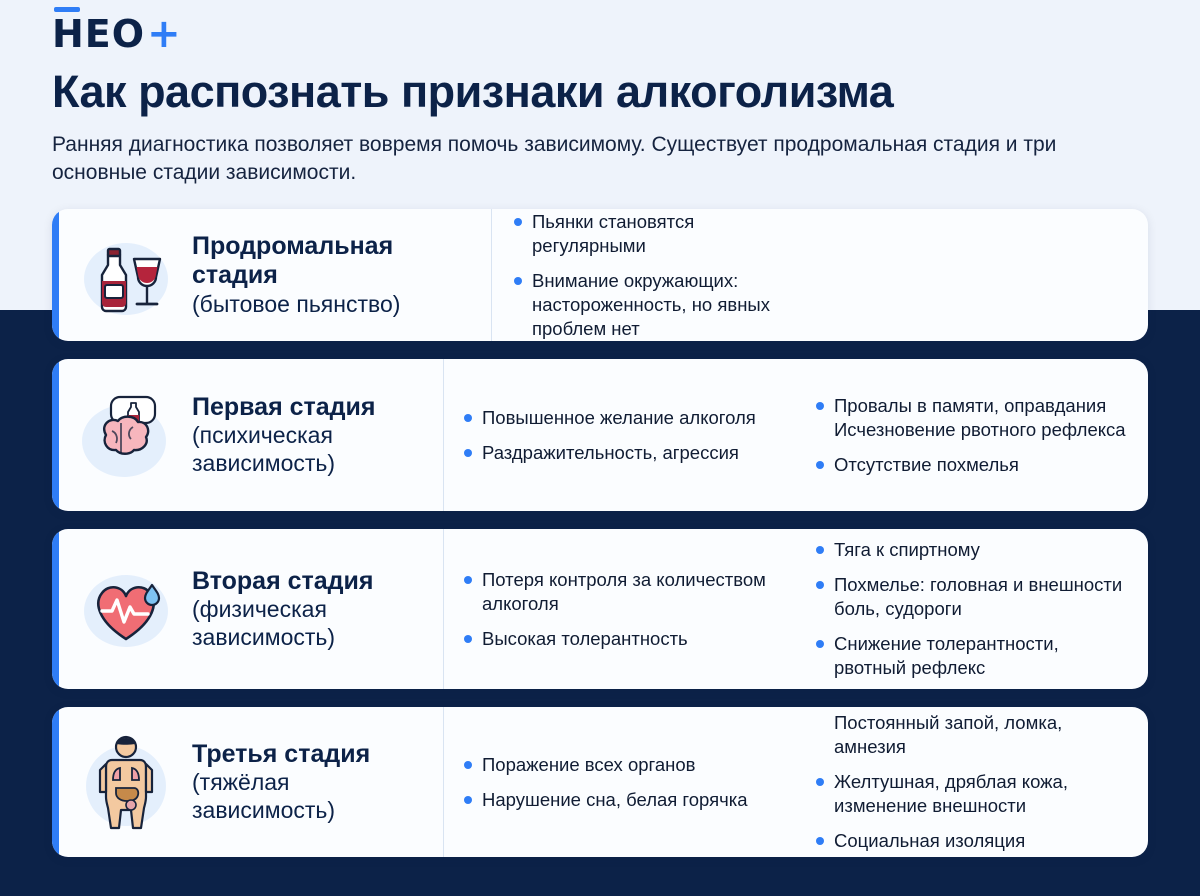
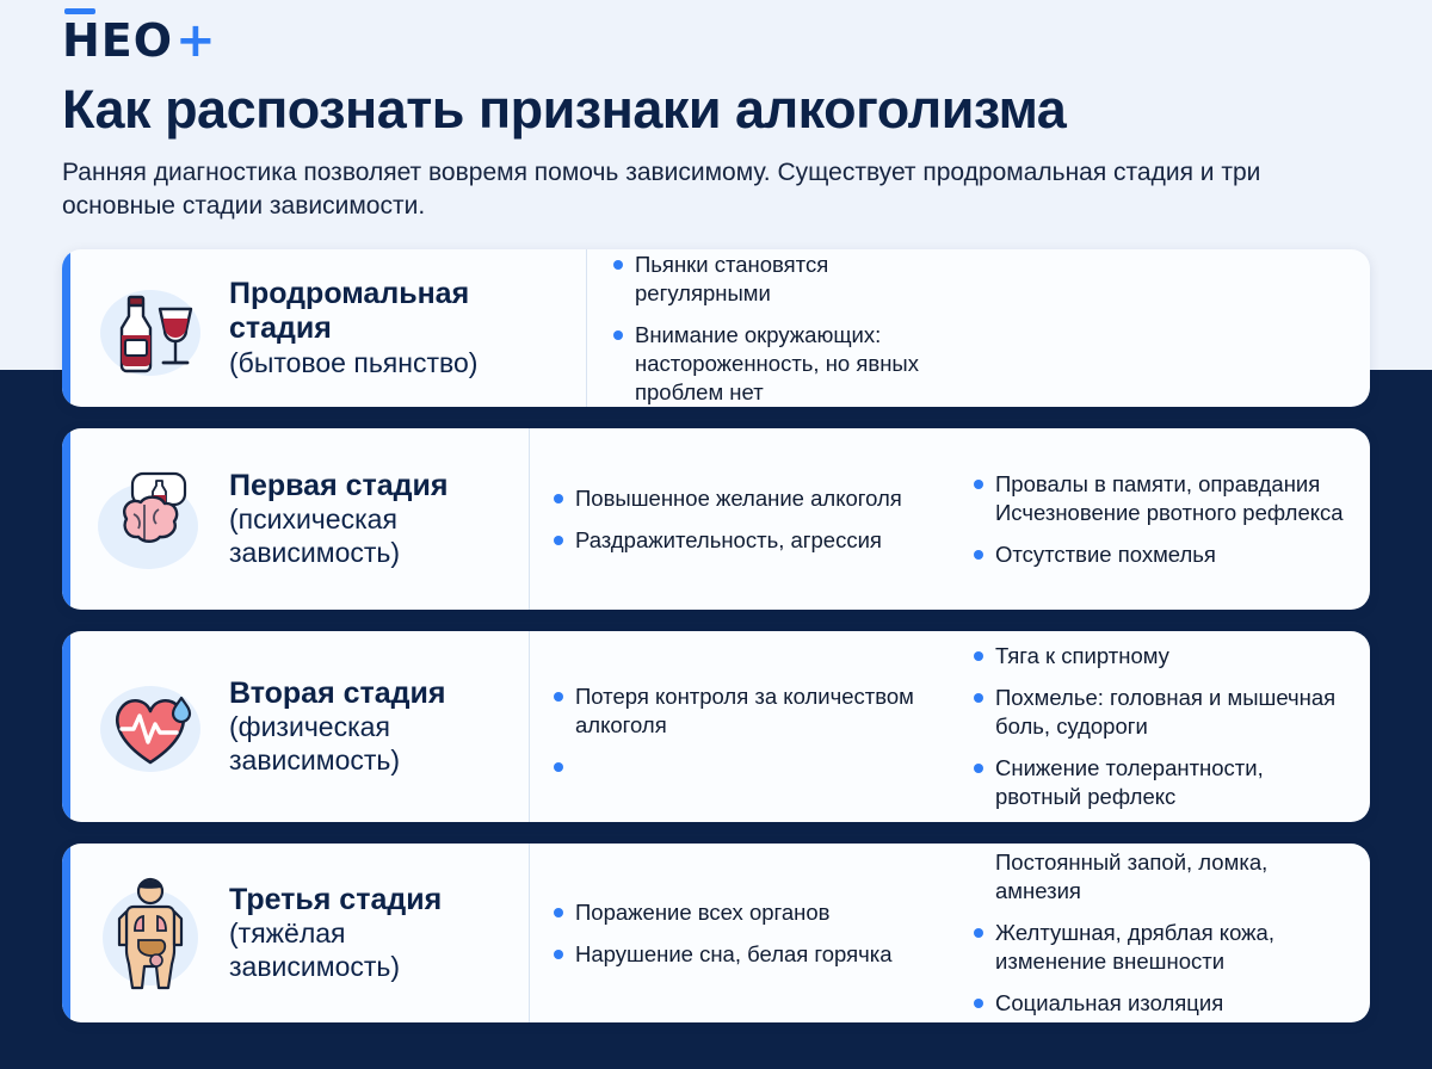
  HEO+
  Как распознать признаки алкоголизма
  Ранняя диагностика позволяет вовремя помочь зависимому. Существует продромальная стадия и три основные стадии зависимости.
  Продромальная стадия
  (бытовое пьянство)
  Пьянки становятся регулярными
  Внимание окружающих: настороженность, но явных проблем нет
  Первая стадия
  (психическая зависимость)
  Повышенное желание алкоголя
  Раздражительность, агрессия
  Провалы в памяти, оправдания Исчезновение рвотного рефлекса
  Отсутствие похмелья
  Вторая стадия
  (физическая зависимость)
  Потеря контроля за количеством алкоголя
- Высокая толерантность
  Тяга к спиртному
- Похмелье: головная и внешности боль, судороги
+ Похмелье: головная и мышечная боль, судороги
  Снижение толерантности, рвотный рефлекс
  Третья стадия
  (тяжёлая зависимость)
  Поражение всех органов
  Нарушение сна, белая горячка
  Постоянный запой, ломка, амнезия
  Желтушная, дряблая кожа, изменение внешности
  Социальная изоляция
